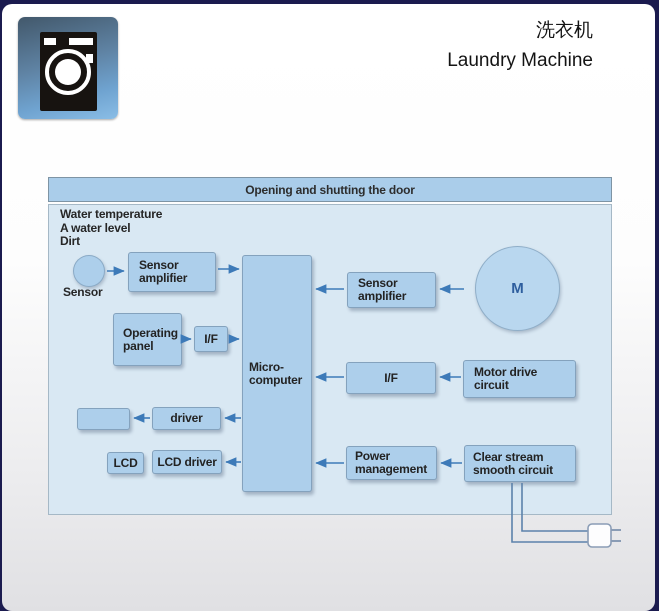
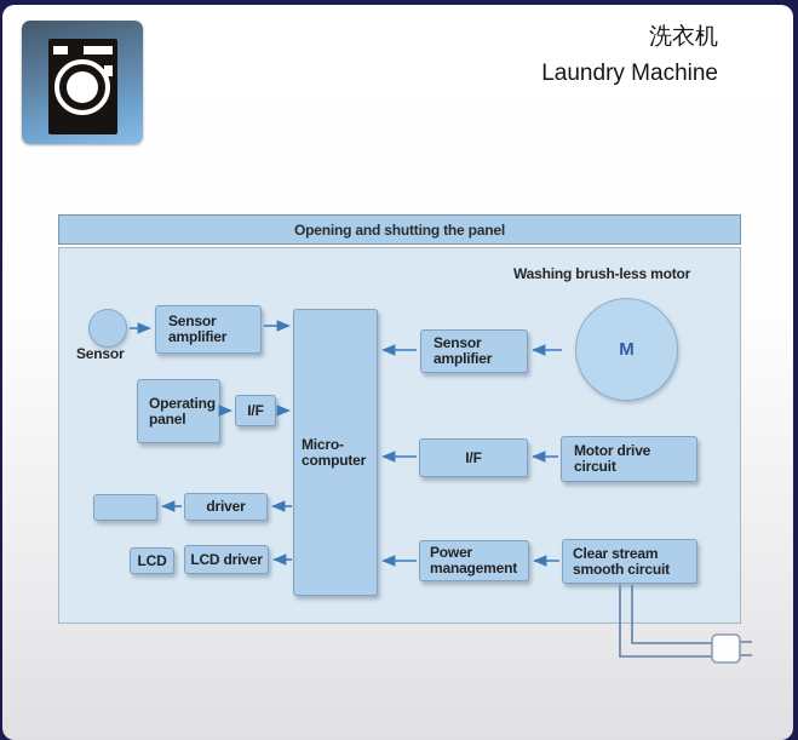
  洗衣机
  Laundry Machine
- Opening and shutting the door
+ Opening and shutting the panel
- Water temperature
- A water level
- Dirt
  Sensor
+ Washing brush-less motor
  M
  Sensor
  amplifier
  Operating
  panel
  I/F
  Micro-
  computer
  driver
  LCD
  LCD driver
  Sensor
  amplifier
  I/F
  Motor drive
  circuit
  Power
  management
  Clear stream
  smooth circuit
